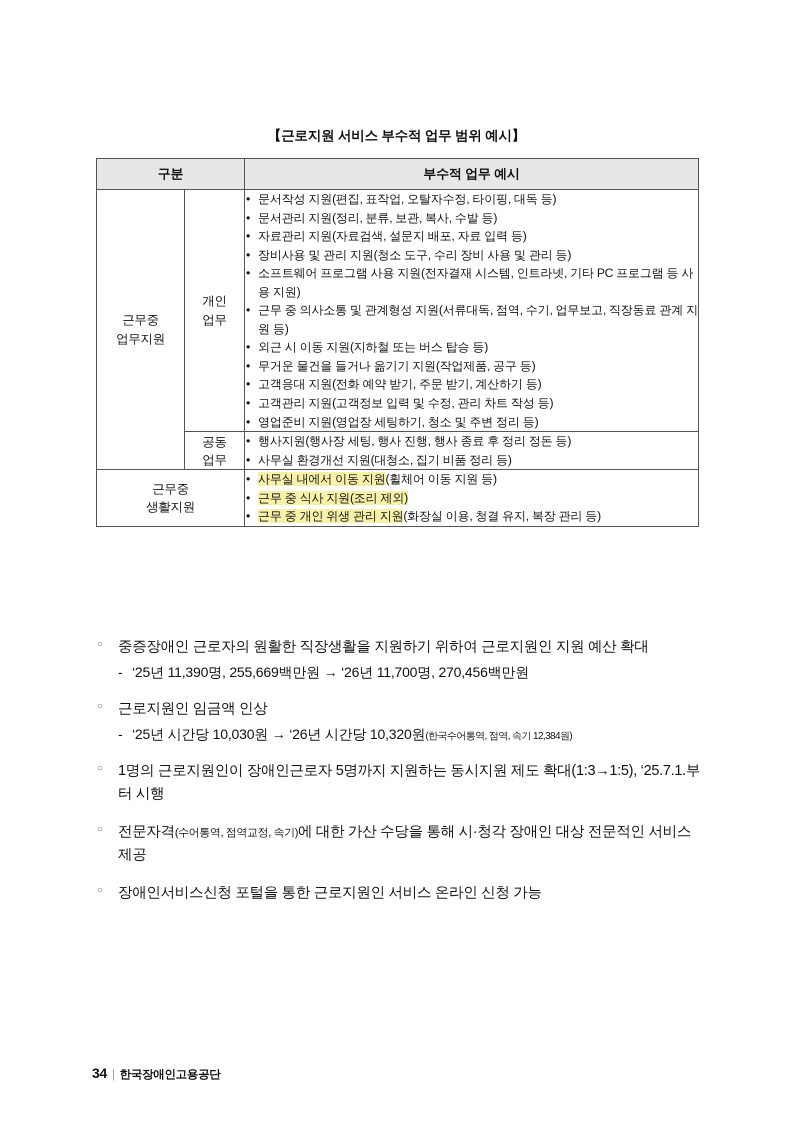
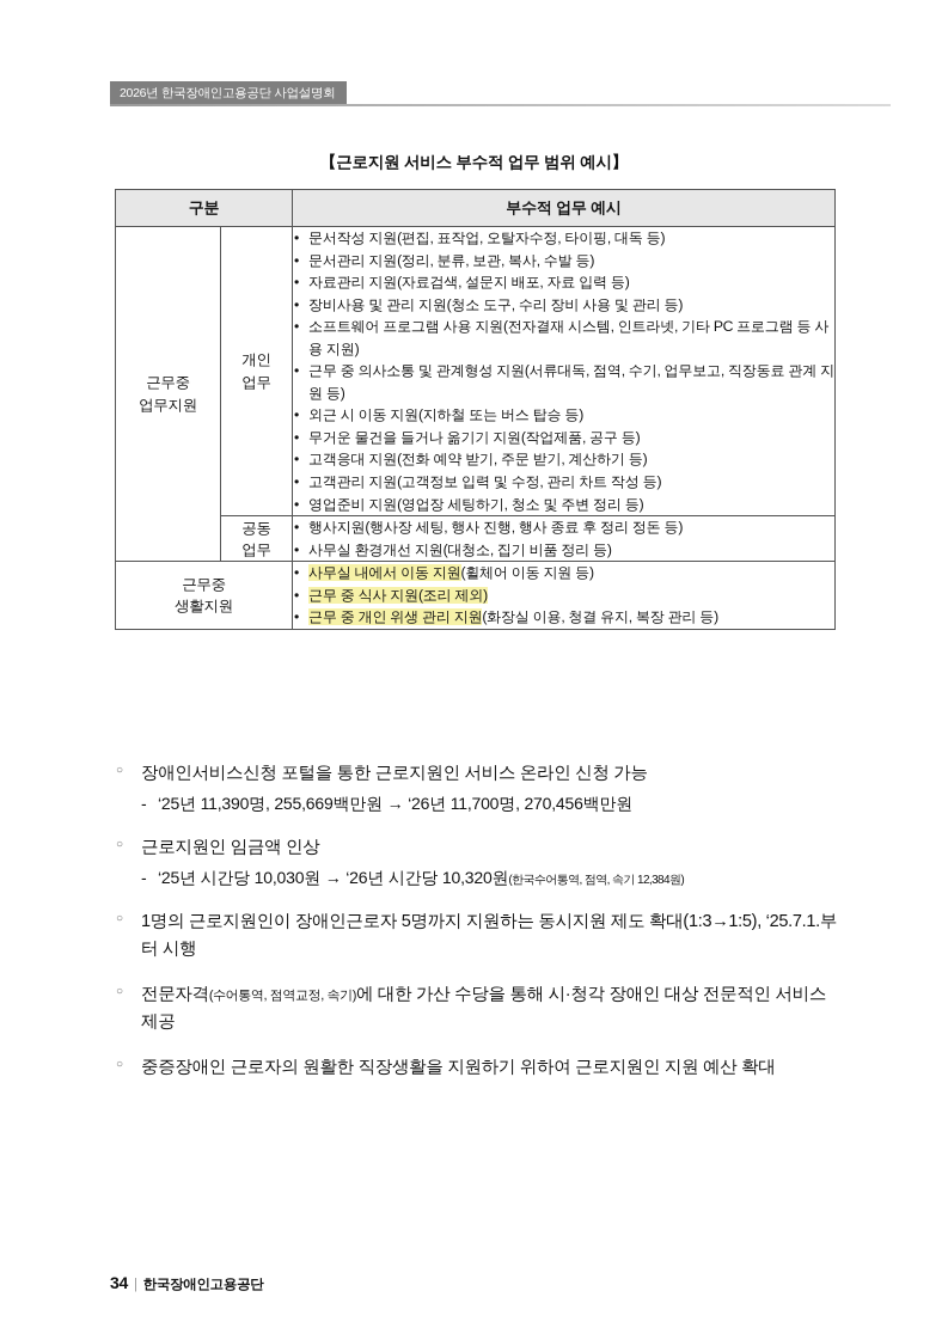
+ 2026년 한국장애인고용공단 사업설명회
  【근로지원 서비스 부수적 업무 범위 예시】
  구분	부수적 업무 예시
  근무중업무지원	개인업무	문서작성 지원(편집, 표작업, 오탈자수정, 타이핑, 대독 등) 문서관리 지원(정리, 분류, 보관, 복사, 수발 등) 자료관리 지원(자료검색, 설문지 배포, 자료 입력 등) 장비사용 및 관리 지원(청소 도구, 수리 장비 사용 및 관리 등) 소프트웨어 프로그램 사용 지원(전자결재 시스템, 인트라넷, 기타 PC 프로그램 등 사용 지원) 근무 중 의사소통 및 관계형성 지원(서류대독, 점역, 수기, 업무보고, 직장동료 관계 지원 등) 외근 시 이동 지원(지하철 또는 버스 탑승 등) 무거운 물건을 들거나 옮기기 지원(작업제품, 공구 등) 고객응대 지원(전화 예약 받기, 주문 받기, 계산하기 등) 고객관리 지원(고객정보 입력 및 수정, 관리 차트 작성 등) 영업준비 지원(영업장 세팅하기, 청소 및 주변 정리 등)
  공동업무	행사지원(행사장 세팅, 행사 진행, 행사 종료 후 정리 정돈 등) 사무실 환경개선 지원(대청소, 집기 비품 정리 등)
  근무중생활지원	사무실 내에서 이동 지원(휠체어 이동 지원 등) 근무 중 식사 지원(조리 제외) 근무 중 개인 위생 관리 지원(화장실 이용, 청결 유지, 복장 관리 등)
- 중증장애인 근로자의 원활한 직장생활을 지원하기 위하여 근로지원인 지원 예산 확대
+ 장애인서비스신청 포털을 통한 근로지원인 서비스 온라인 신청 가능
  ‘25년 11,390명, 255,669백만원 → ‘26년 11,700명, 270,456백만원
  근로지원인 임금액 인상
  ‘25년 시간당 10,030원 → ‘26년 시간당 10,320원(한국수어통역, 점역, 속기 12,384원)
  1명의 근로지원인이 장애인근로자 5명까지 지원하는 동시지원 제도 확대(1:3→1:5), ‘25.7.1.부터 시행
  전문자격(수어통역, 점역교정, 속기)에 대한 가산 수당을 통해 시·청각 장애인 대상 전문적인 서비스 제공
- 장애인서비스신청 포털을 통한 근로지원인 서비스 온라인 신청 가능
+ 중증장애인 근로자의 원활한 직장생활을 지원하기 위하여 근로지원인 지원 예산 확대
  34 | 한국장애인고용공단
